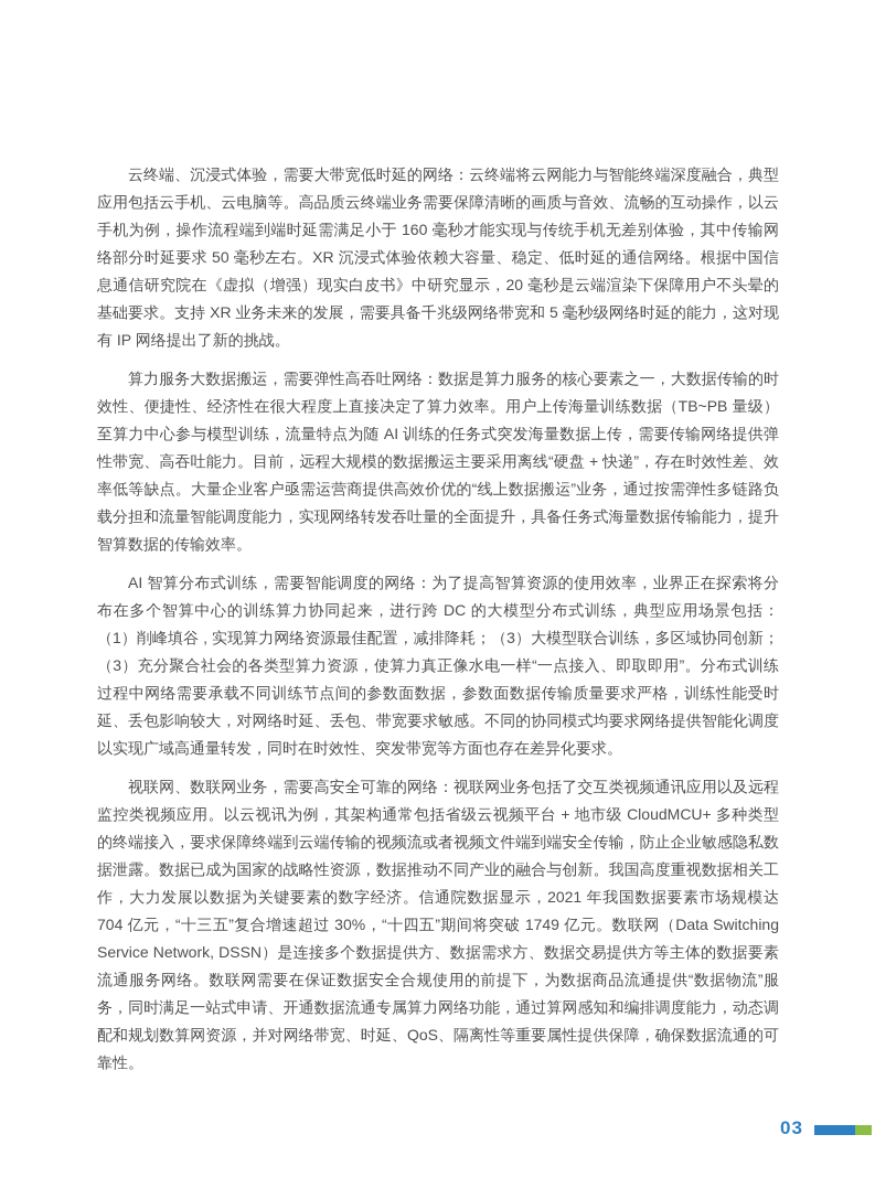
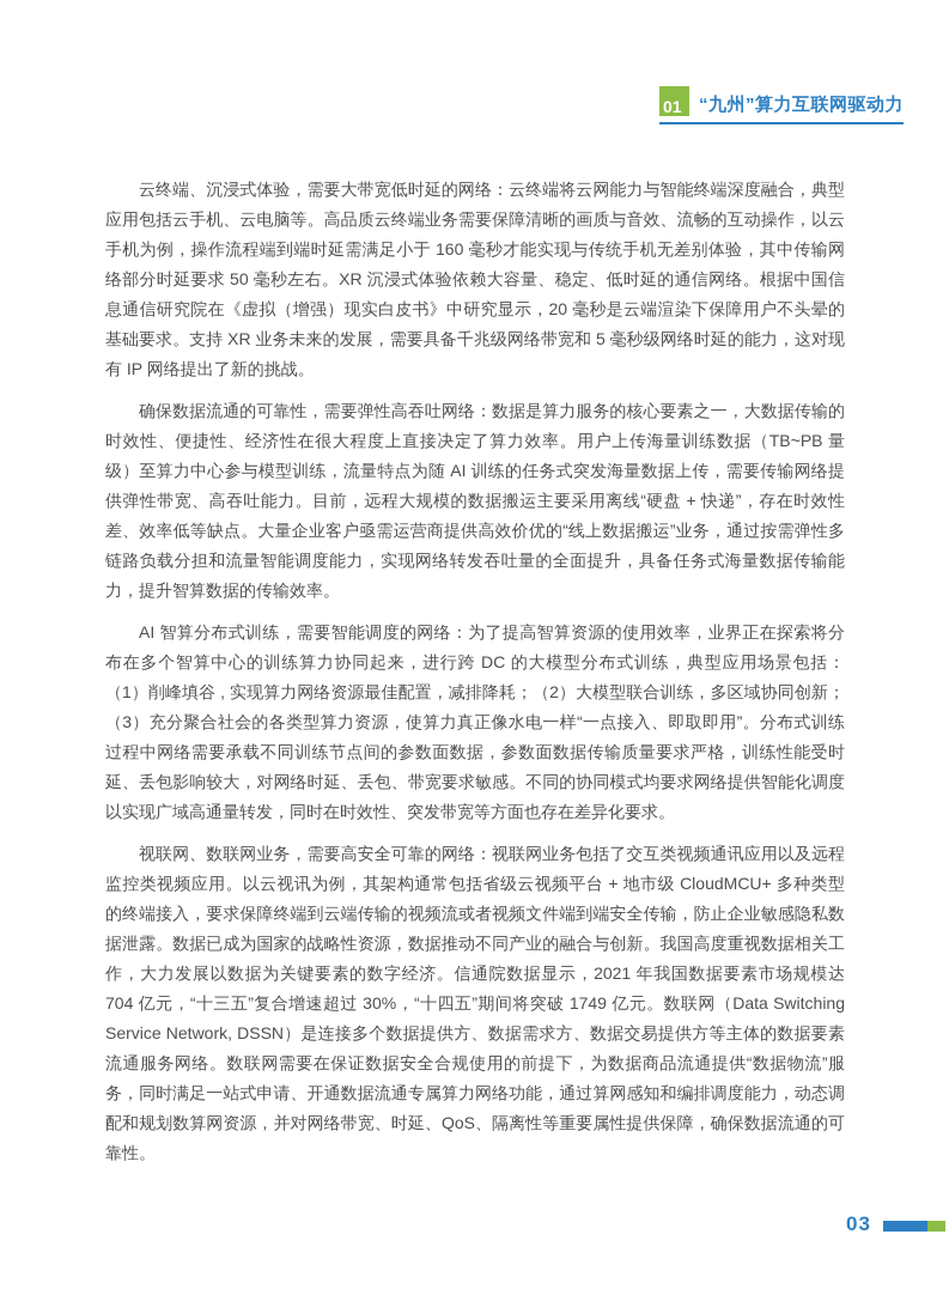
+ 01
+ “九州”算力互联网驱动力
  云终端、沉浸式体验，需要大带宽低时延的网络：云终端将云网能力与智能终端深度融合，典型应用包括云手机、云电脑等。高品质云终端业务需要保障清晰的画质与音效、流畅的互动操作，以云手机为例，操作流程端到端时延需满足小于 160 毫秒才能实现与传统手机无差别体验，其中传输网络部分时延要求 50 毫秒左右。XR 沉浸式体验依赖大容量、稳定、低时延的通信网络。根据中国信息通信研究院在《虚拟（增强）现实白皮书》中研究显示，20 毫秒是云端渲染下保障用户不头晕的基础要求。支持 XR 业务未来的发展，需要具备千兆级网络带宽和 5 毫秒级网络时延的能力，这对现有 IP 网络提出了新的挑战。
- 算力服务大数据搬运，需要弹性高吞吐网络：数据是算力服务的核心要素之一，大数据传输的时效性、便捷性、经济性在很大程度上直接决定了算力效率。用户上传海量训练数据（TB~PB 量级）至算力中心参与模型训练，流量特点为随 AI 训练的任务式突发海量数据上传，需要传输网络提供弹性带宽、高吞吐能力。目前，远程大规模的数据搬运主要采用离线“硬盘 + 快递”，存在时效性差、效率低等缺点。大量企业客户亟需运营商提供高效价优的“线上数据搬运”业务，通过按需弹性多链路负载分担和流量智能调度能力，实现网络转发吞吐量的全面提升，具备任务式海量数据传输能力，提升智算数据的传输效率。
+ 确保数据流通的可靠性，需要弹性高吞吐网络：数据是算力服务的核心要素之一，大数据传输的时效性、便捷性、经济性在很大程度上直接决定了算力效率。用户上传海量训练数据（TB~PB 量级）至算力中心参与模型训练，流量特点为随 AI 训练的任务式突发海量数据上传，需要传输网络提供弹性带宽、高吞吐能力。目前，远程大规模的数据搬运主要采用离线“硬盘 + 快递”，存在时效性差、效率低等缺点。大量企业客户亟需运营商提供高效价优的“线上数据搬运”业务，通过按需弹性多链路负载分担和流量智能调度能力，实现网络转发吞吐量的全面提升，具备任务式海量数据传输能力，提升智算数据的传输效率。
- AI 智算分布式训练，需要智能调度的网络：为了提高智算资源的使用效率，业界正在探索将分布在多个智算中心的训练算力协同起来，进行跨 DC 的大模型分布式训练，典型应用场景包括：（1）削峰填谷 , 实现算力网络资源最佳配置，减排降耗；（3）大模型联合训练，多区域协同创新；（3）充分聚合社会的各类型算力资源，使算力真正像水电一样“一点接入、即取即用”。分布式训练过程中网络需要承载不同训练节点间的参数面数据，参数面数据传输质量要求严格，训练性能受时延、丢包影响较大，对网络时延、丢包、带宽要求敏感。不同的协同模式均要求网络提供智能化调度以实现广域高通量转发，同时在时效性、突发带宽等方面也存在差异化要求。
+ AI 智算分布式训练，需要智能调度的网络：为了提高智算资源的使用效率，业界正在探索将分布在多个智算中心的训练算力协同起来，进行跨 DC 的大模型分布式训练，典型应用场景包括：（1）削峰填谷 , 实现算力网络资源最佳配置，减排降耗；（2）大模型联合训练，多区域协同创新；（3）充分聚合社会的各类型算力资源，使算力真正像水电一样“一点接入、即取即用”。分布式训练过程中网络需要承载不同训练节点间的参数面数据，参数面数据传输质量要求严格，训练性能受时延、丢包影响较大，对网络时延、丢包、带宽要求敏感。不同的协同模式均要求网络提供智能化调度以实现广域高通量转发，同时在时效性、突发带宽等方面也存在差异化要求。
  视联网、数联网业务，需要高安全可靠的网络：视联网业务包括了交互类视频通讯应用以及远程监控类视频应用。以云视讯为例，其架构通常包括省级云视频平台 + 地市级 CloudMCU+ 多种类型的终端接入，要求保障终端到云端传输的视频流或者视频文件端到端安全传输，防止企业敏感隐私数据泄露。数据已成为国家的战略性资源，数据推动不同产业的融合与创新。我国高度重视数据相关工作，大力发展以数据为关键要素的数字经济。信通院数据显示，2021 年我国数据要素市场规模达 704 亿元，“十三五”复合增速超过 30%，“十四五”期间将突破 1749 亿元。数联网（Data Switching Service Network, DSSN）是连接多个数据提供方、数据需求方、数据交易提供方等主体的数据要素流通服务网络。数联网需要在保证数据安全合规使用的前提下，为数据商品流通提供“数据物流”服务，同时满足一站式申请、开通数据流通专属算力网络功能，通过算网感知和编排调度能力，动态调配和规划数算网资源，并对网络带宽、时延、QoS、隔离性等重要属性提供保障，确保数据流通的可靠性。
  03
